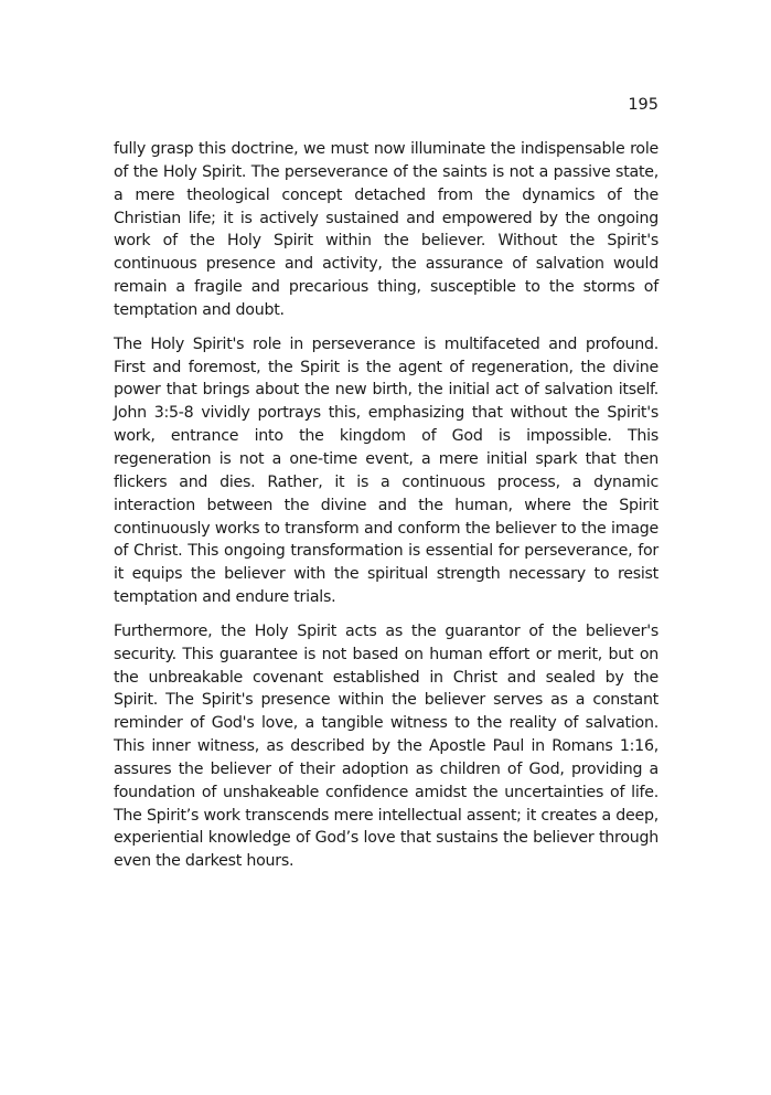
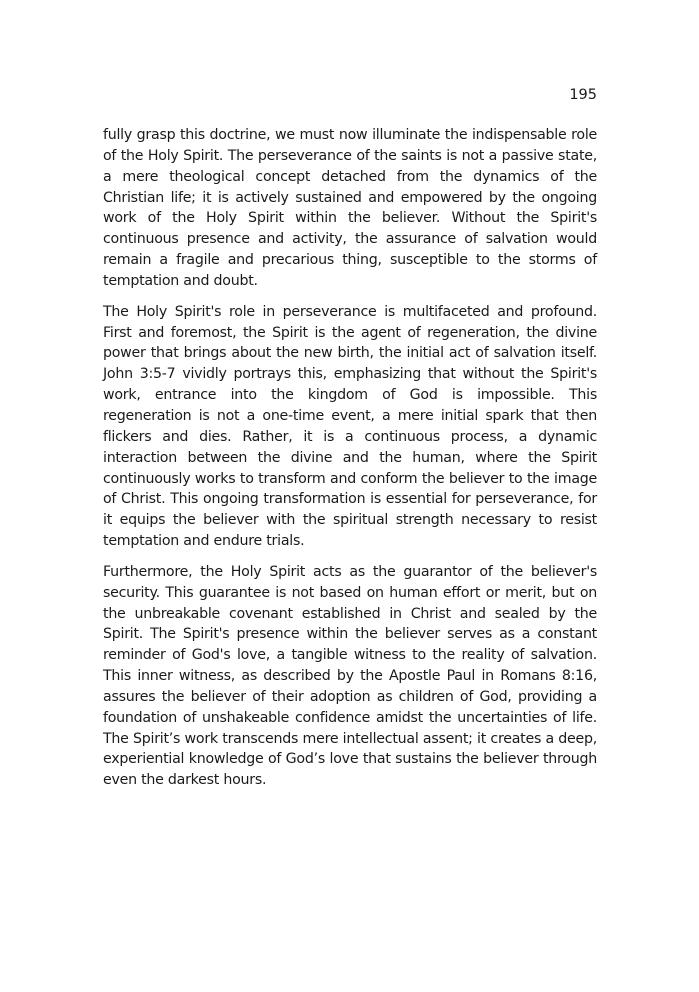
  195
  fully grasp this doctrine, we must now illuminate the indispensable role of the Holy Spirit. The perseverance of the saints is not a passive state, a mere theological concept detached from the dynamics of the Christian life; it is actively sustained and empowered by the ongoing work of the Holy Spirit within the believer. Without the Spirit's continuous presence and activity, the assurance of salvation would remain a fragile and precarious thing, susceptible to the storms of temptation and doubt.
- The Holy Spirit's role in perseverance is multifaceted and profound. First and foremost, the Spirit is the agent of regeneration, the divine power that brings about the new birth, the initial act of salvation itself. John 3:5-8 vividly portrays this, emphasizing that without the Spirit's work, entrance into the kingdom of God is impossible. This regeneration is not a one-time event, a mere initial spark that then flickers and dies. Rather, it is a continuous process, a dynamic interaction between the divine and the human, where the Spirit continuously works to transform and conform the believer to the image of Christ. This ongoing transformation is essential for perseverance, for it equips the believer with the spiritual strength necessary to resist temptation and endure trials.
+ The Holy Spirit's role in perseverance is multifaceted and profound. First and foremost, the Spirit is the agent of regeneration, the divine power that brings about the new birth, the initial act of salvation itself. John 3:5-7 vividly portrays this, emphasizing that without the Spirit's work, entrance into the kingdom of God is impossible. This regeneration is not a one-time event, a mere initial spark that then flickers and dies. Rather, it is a continuous process, a dynamic interaction between the divine and the human, where the Spirit continuously works to transform and conform the believer to the image of Christ. This ongoing transformation is essential for perseverance, for it equips the believer with the spiritual strength necessary to resist temptation and endure trials.
- Furthermore, the Holy Spirit acts as the guarantor of the believer's security. This guarantee is not based on human effort or merit, but on the unbreakable covenant established in Christ and sealed by the Spirit. The Spirit's presence within the believer serves as a constant reminder of God's love, a tangible witness to the reality of salvation. This inner witness, as described by the Apostle Paul in Romans 1:16, assures the believer of their adoption as children of God, providing a foundation of unshakeable confidence amidst the uncertainties of life. The Spirit’s work transcends mere intellectual assent; it creates a deep, experiential knowledge of God’s love that sustains the believer through even the darkest hours.
+ Furthermore, the Holy Spirit acts as the guarantor of the believer's security. This guarantee is not based on human effort or merit, but on the unbreakable covenant established in Christ and sealed by the Spirit. The Spirit's presence within the believer serves as a constant reminder of God's love, a tangible witness to the reality of salvation. This inner witness, as described by the Apostle Paul in Romans 8:16, assures the believer of their adoption as children of God, providing a foundation of unshakeable confidence amidst the uncertainties of life. The Spirit’s work transcends mere intellectual assent; it creates a deep, experiential knowledge of God’s love that sustains the believer through even the darkest hours.
